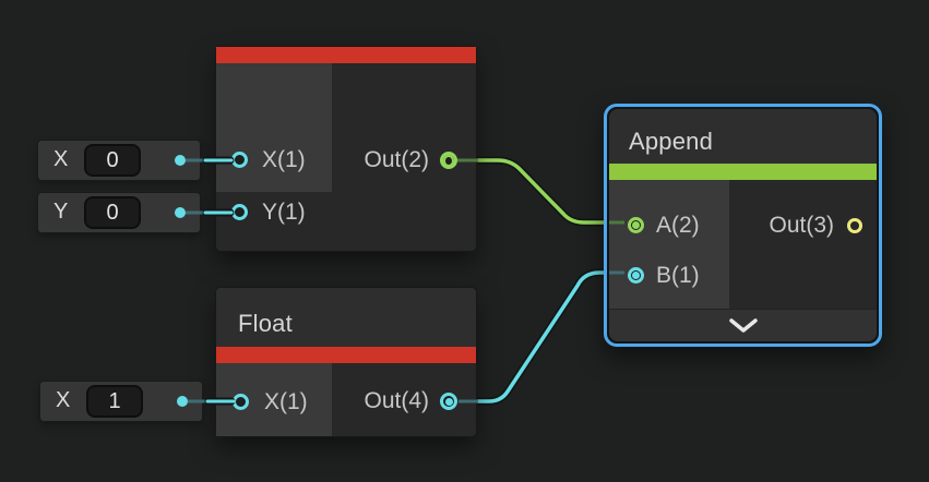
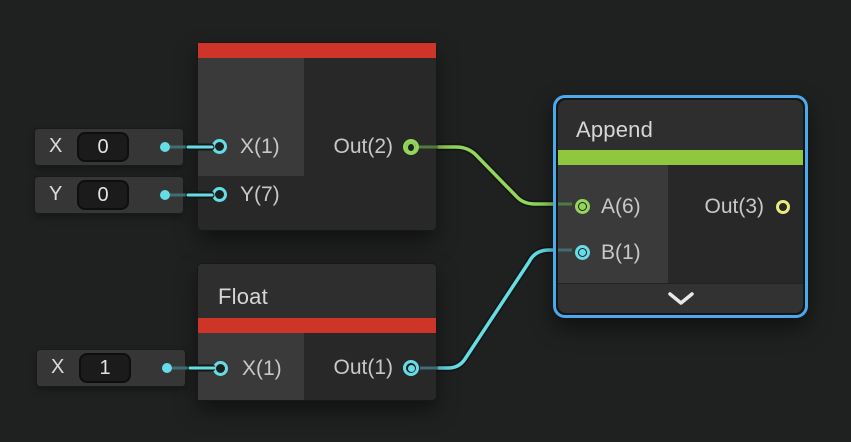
  X(1)
- Y(1)
+ Y(7)
  Out(2)
  Float
  X(1)
- Out(4)
+ Out(1)
  Append
- A(2)
+ A(6)
  B(1)
  Out(3)
  X
  0
  Y
  0
  X
  1
